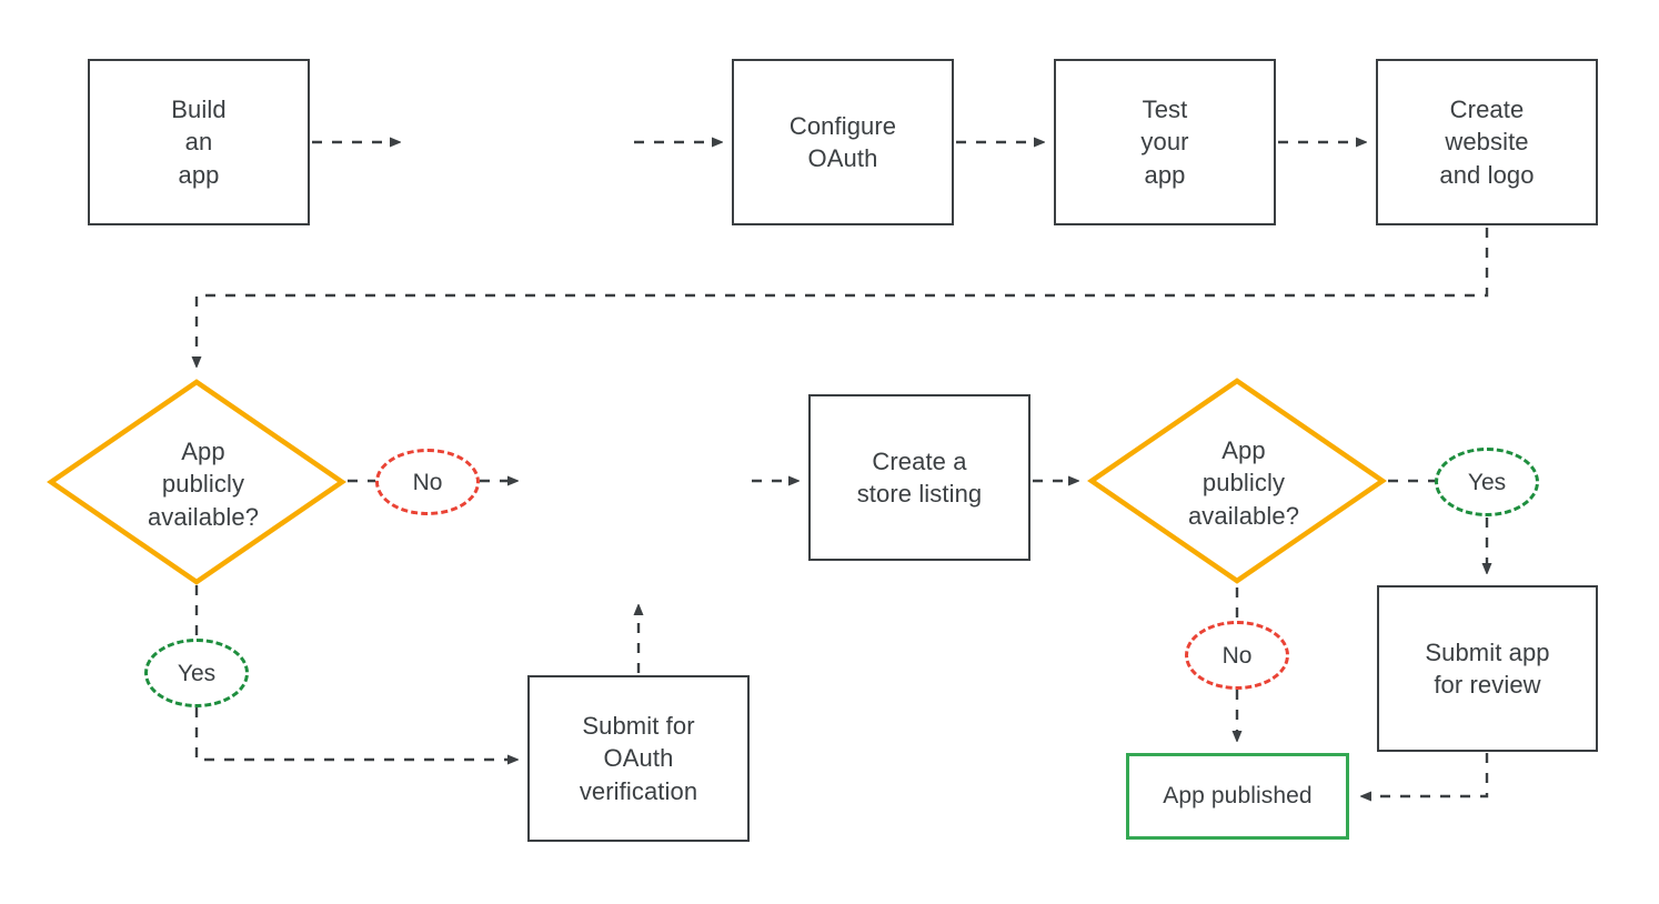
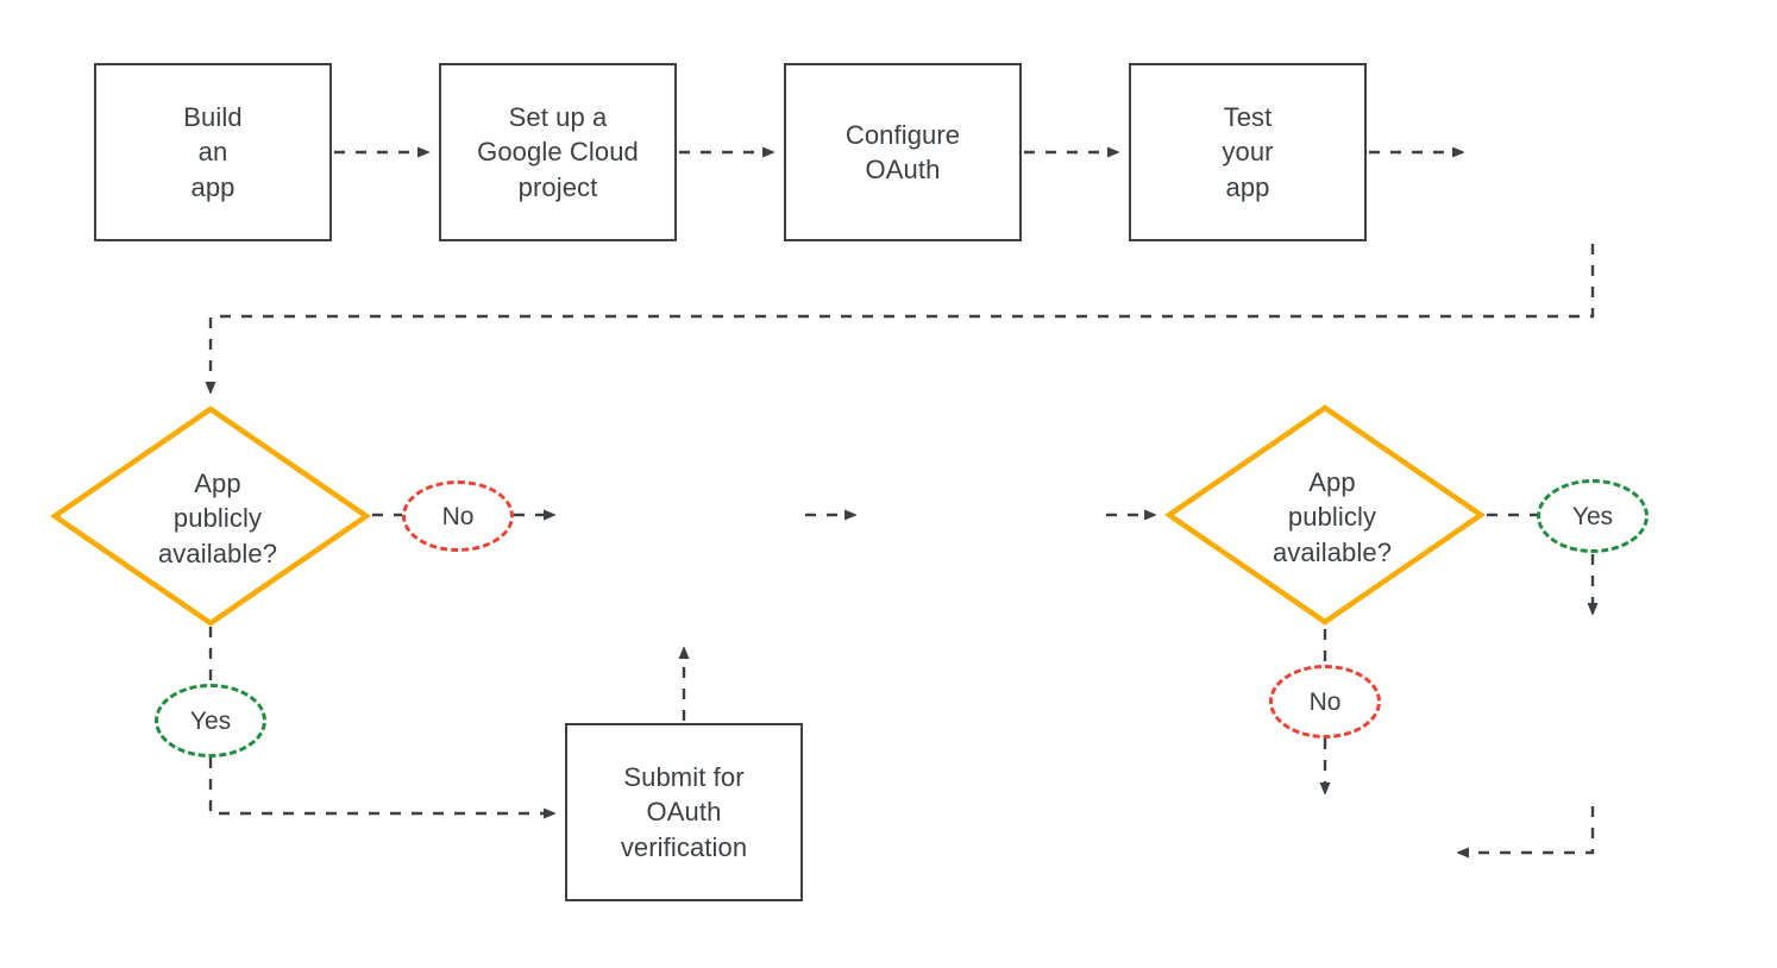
  Build
  an
  app
+ Set up a
+ Google Cloud
+ project
  Configure
  OAuth
  Test
  your
  app
- Create
- website
- and logo
  App
  publicly
  available?
- Create a
- store listing
  App
  publicly
  available?
  Submit for
  OAuth
  verification
- Submit app
- for review
- App published
  No
  Yes
  Yes
  No
